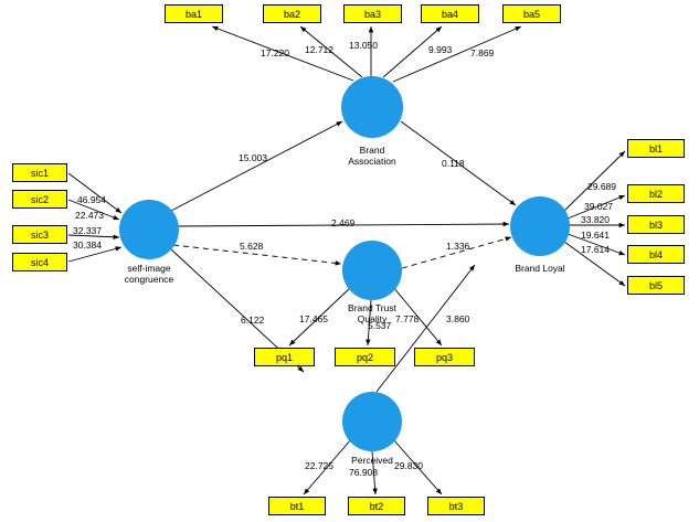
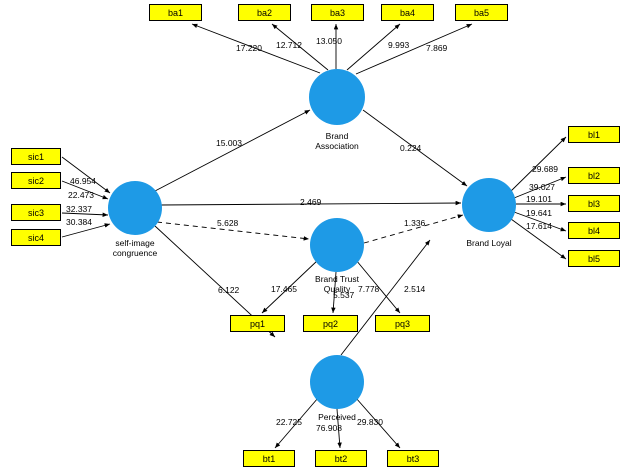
  ba1
  ba2
  ba3
  ba4
  ba5
  sic1
  sic2
  sic3
  sic4
  bl1
  bl2
  bl3
  bl4
  bl5
  pq1
  pq2
  pq3
  bt1
  bt2
  bt3
  self-image
  congruence
  Brand
  Association
  Brand Trust
  Quality
  Perceived
  Brand Loyal
  17.220
  12.712
  13.050
  9.993
  7.869
  15.003
- 0.118
+ 0.224
  46.954
  22.473
  32.337
  30.384
  29.689
  39.027
- 33.820
+ 19.101
  19.641
  17.614
  2.469
  5.628
  1.336
  6.122
  17.465
  7.778
- 3.860
+ 2.514
  5.537
  22.725
  76.908
  29.830
